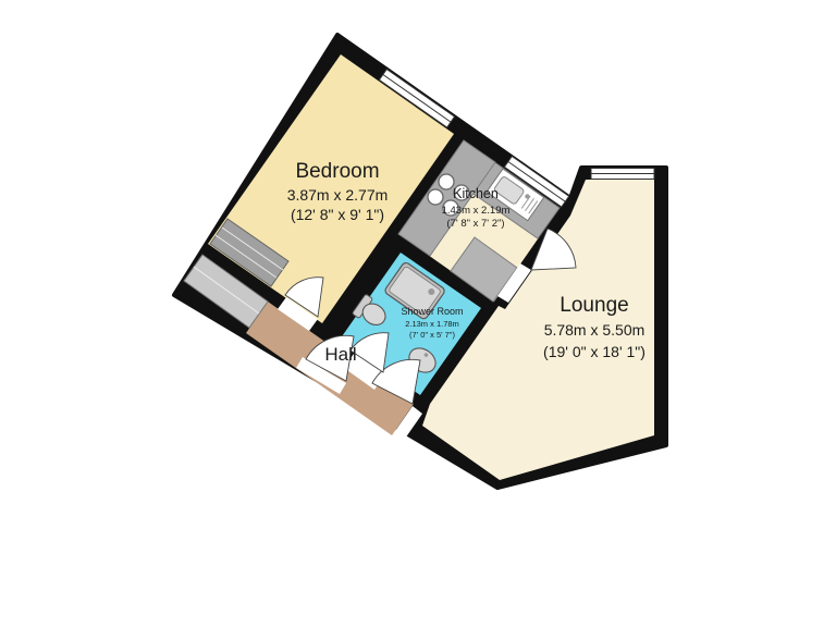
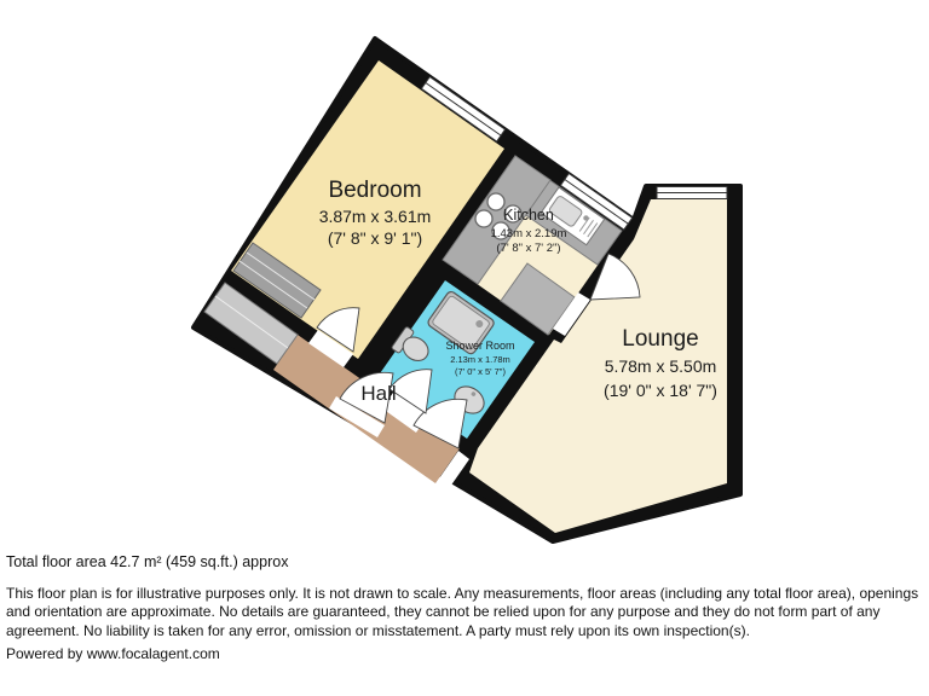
  Bedroom
- 3.87m x 2.77m
+ 3.87m x 3.61m
- (12' 8" x 9' 1")
+ (7' 8" x 9' 1")
  Kitchen
  1.43m x 2.19m
  (7' 8" x 7' 2")
  Shower Room
  2.13m x 1.78m
  (7' 0" x 5' 7")
  Lounge
  5.78m x 5.50m
- (19' 0" x 18' 1")
+ (19' 0" x 18' 7")
  Hall
+ Total floor area 42.7 m² (459 sq.ft.) approx
+ This floor plan is for illustrative purposes only. It is not drawn to scale. Any measurements, floor areas (including any total floor area), openings and orientation are approximate. No details are guaranteed, they cannot be relied upon for any purpose and they do not form part of any agreement. No liability is taken for any error, omission or misstatement. A party must rely upon its own inspection(s).
+ Powered by www.focalagent.com
